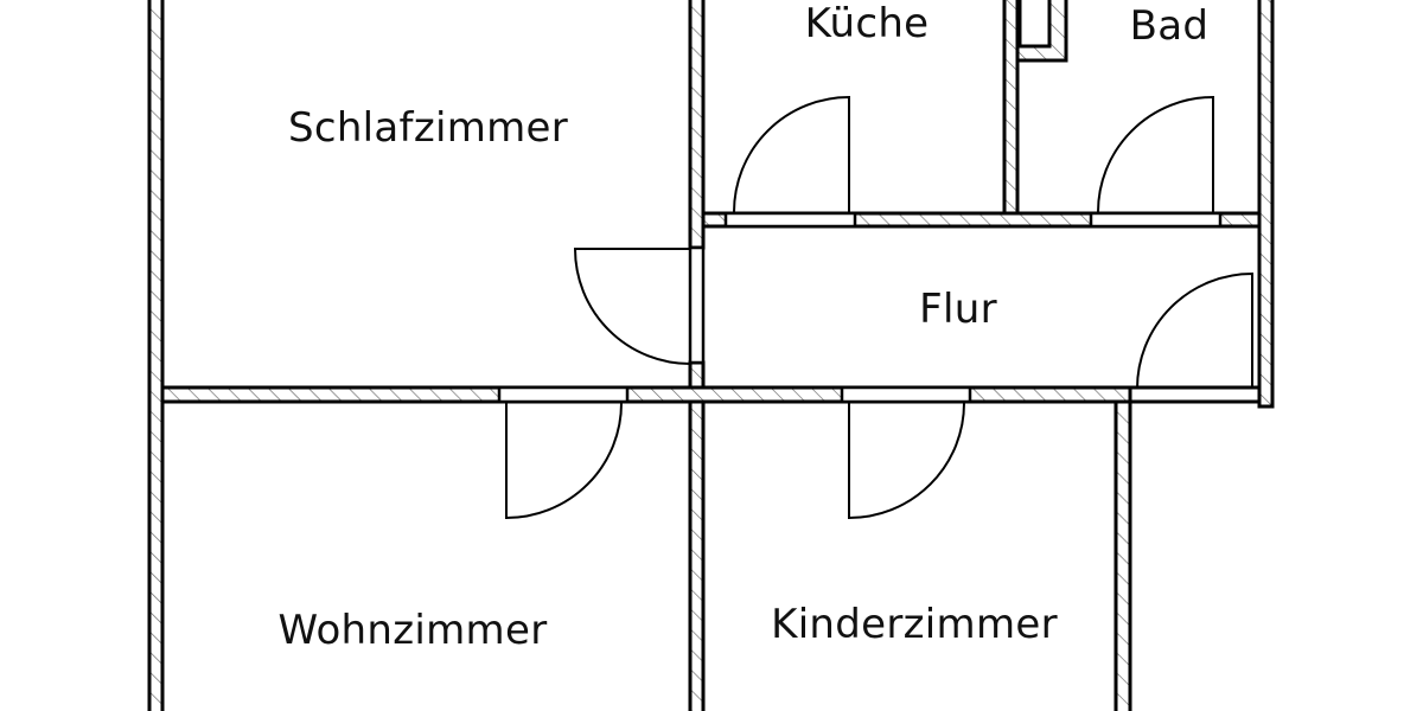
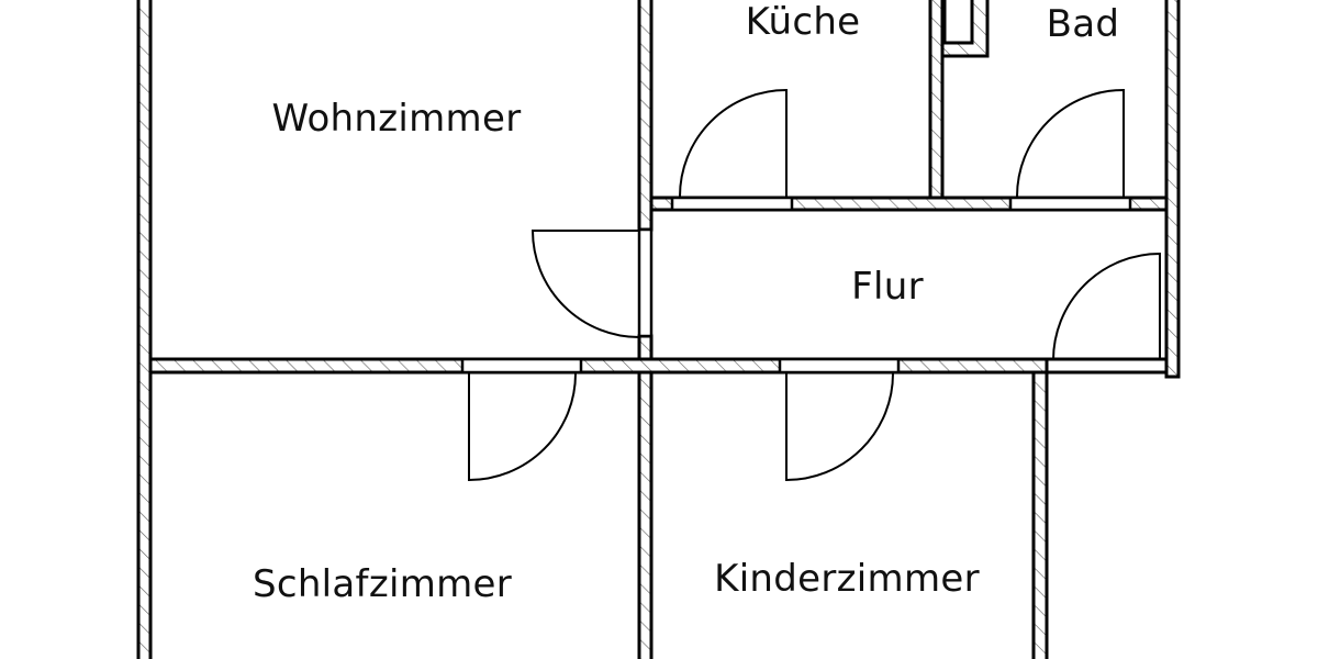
- Schlafzimmer
+ Wohnzimmer
  Küche
  Bad
  Flur
- Wohnzimmer
+ Schlafzimmer
  Kinderzimmer
